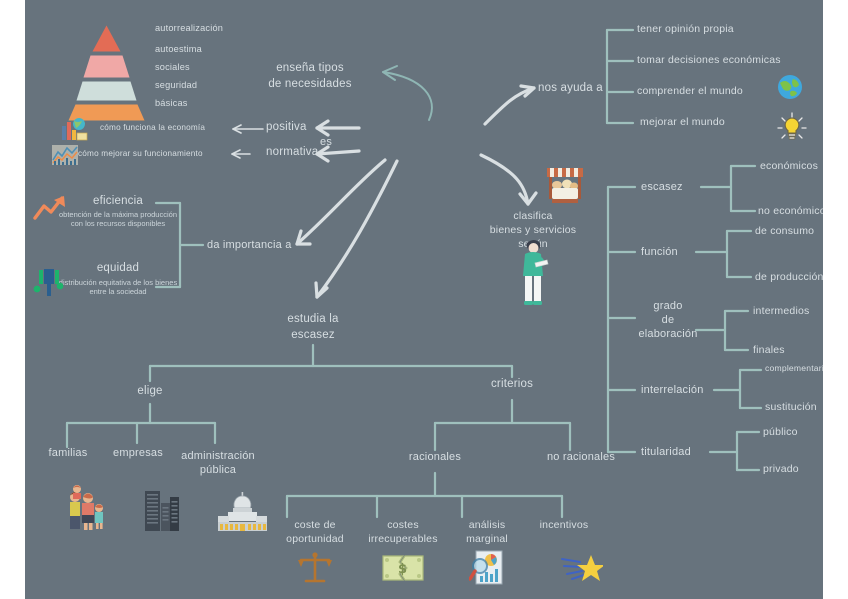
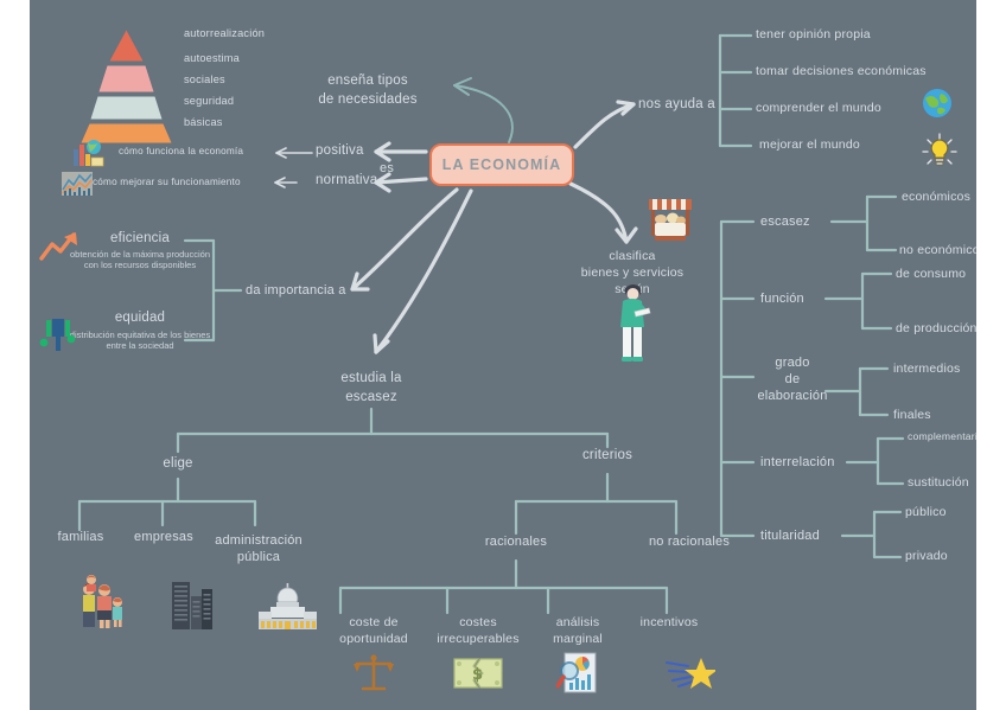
+ LA ECONOMÍA
  autorrealización
  autoestima
  sociales
  seguridad
  básicas
  enseña tipos
  de necesidades
  es
  positiva
  normativa
  cómo funciona la economía
  cómo mejorar su funcionamiento
  nos ayuda a
  tener opinión propia
  tomar decisiones económicas
  comprender el mundo
  mejorar el mundo
  da importancia a
  eficiencia
  obtención de la máxima producción con los recursos disponibles
  equidad
  distribución equitativa de los bienes entre la sociedad
  estudia la
  escasez
  elige
  criterios
  familias
  empresas
  administración
  pública
  racionales
  no racionales
  coste de
  oportunidad
  costes
  irrecuperables
  análisis
  marginal
  incentivos
  $
  clasifica
  bienes y servicios
  escasez
  función
  grado
  de
  elaboración
  interrelación
  titularidad
  económicos
  no económico
  de consumo
  de producción
  intermedios
  finales
  complementari
  sustitución
  público
  privado
